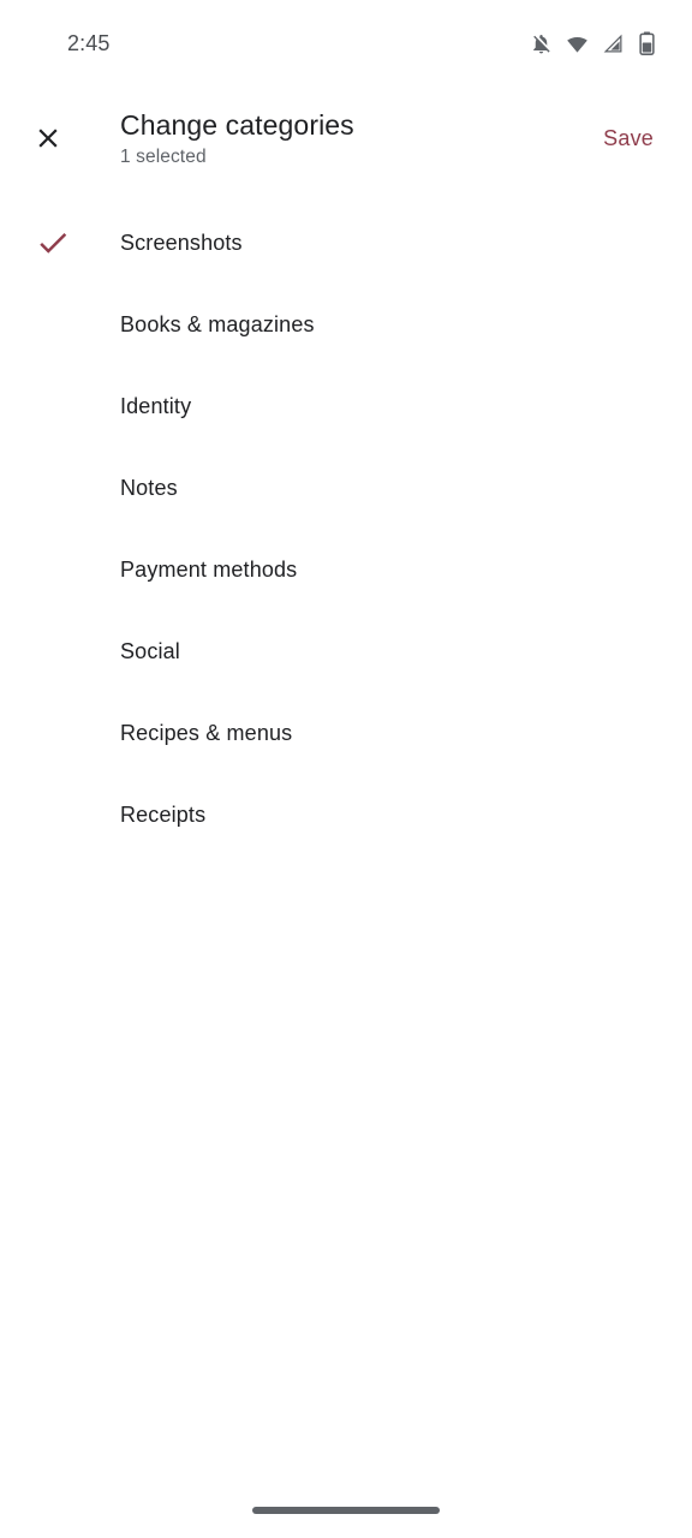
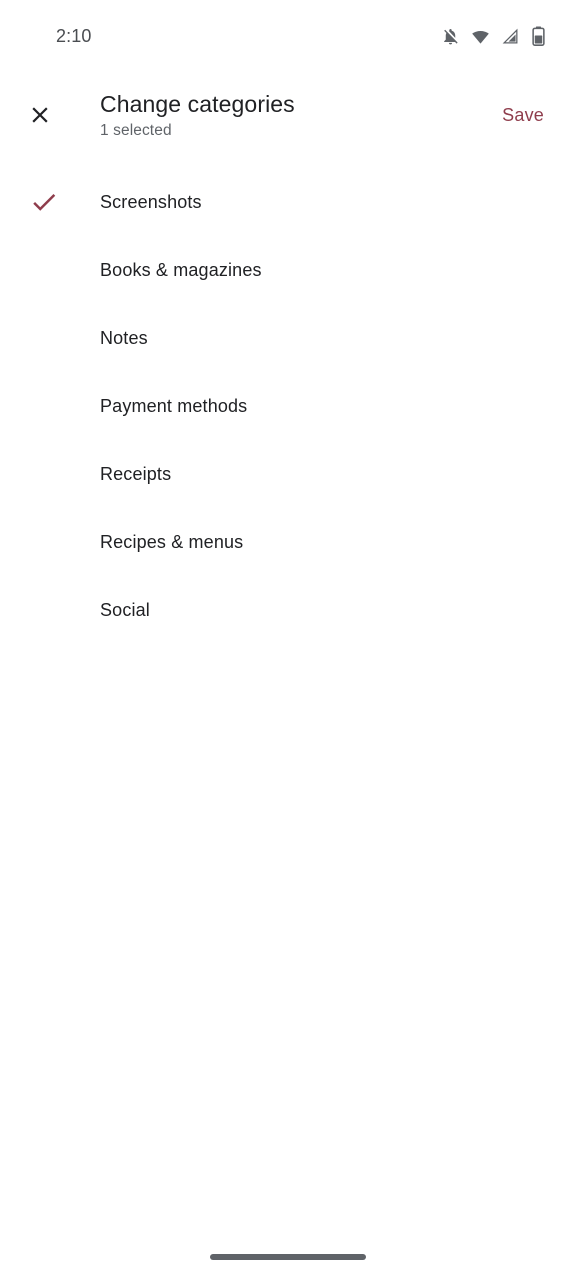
- 2:45
+ 2:10
  Change categories
  1 selected
  Save
  Screenshots
  Books & magazines
- Identity
  Notes
  Payment methods
- Social
+ Receipts
  Recipes & menus
- Receipts
+ Social
